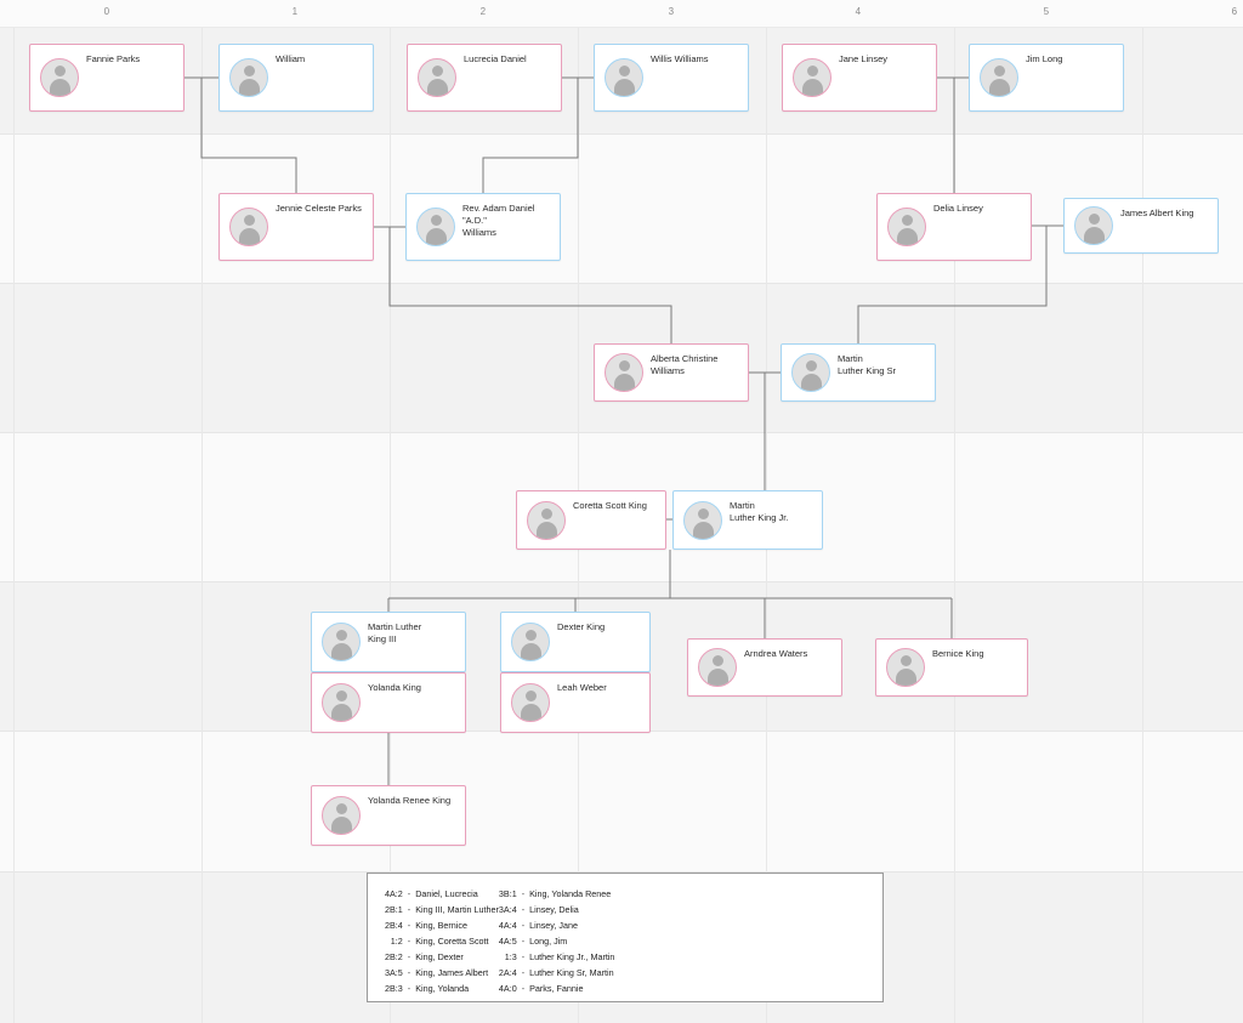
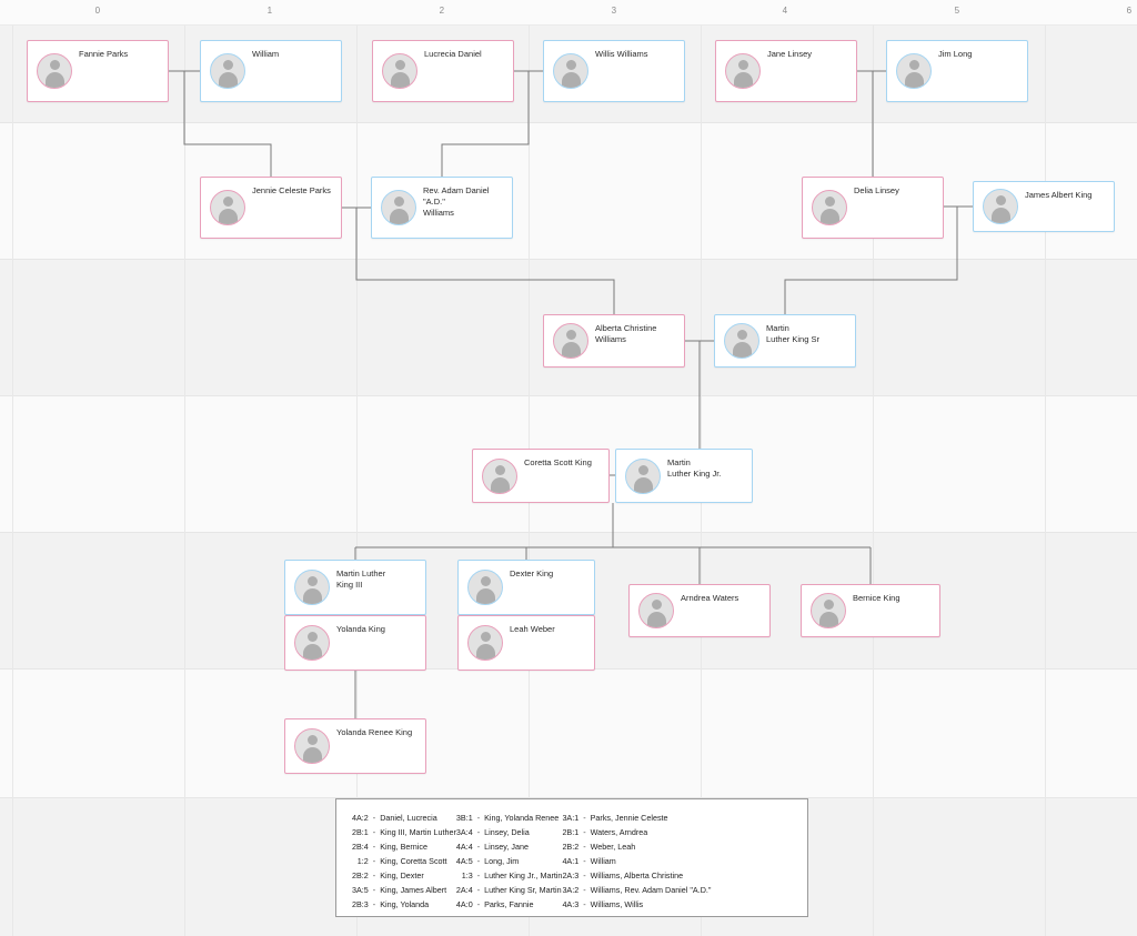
  0
  1
  2
  3
  4
  5
  6
  Fannie Parks
  William
  Lucrecia Daniel
  Willis Williams
  Jane Linsey
  Jim Long
  Jennie Celeste Parks
  Rev. Adam Daniel "A.D."
  Williams
  Delia Linsey
  James Albert King
  Alberta Christine
  Williams
  Martin
  Luther King Sr
  Coretta Scott King
  Martin
  Luther King Jr.
  Martin Luther
  King III
  Yolanda King
  Dexter King
  Leah Weber
  Arndrea Waters
  Bernice King
  Yolanda Renee King
  4A:2	-	Daniel, Lucrecia
  2B:1	-	King III, Martin Luther
  2B:4	-	King, Bernice
  1:2	-	King, Coretta Scott
  2B:2	-	King, Dexter
  3A:5	-	King, James Albert
  2B:3	-	King, Yolanda
  3B:1	-	King, Yolanda Renee
  3A:4	-	Linsey, Delia
  4A:4	-	Linsey, Jane
  4A:5	-	Long, Jim
  1:3	-	Luther King Jr., Martin
  2A:4	-	Luther King Sr, Martin
  4A:0	-	Parks, Fannie
+ 3A:1	-	Parks, Jennie Celeste
+ 2B:1	-	Waters, Arndrea
+ 2B:2	-	Weber, Leah
+ 4A:1	-	William
+ 2A:3	-	Williams, Alberta Christine
+ 3A:2	-	Williams, Rev. Adam Daniel "A.D."
+ 4A:3	-	Williams, Willis
